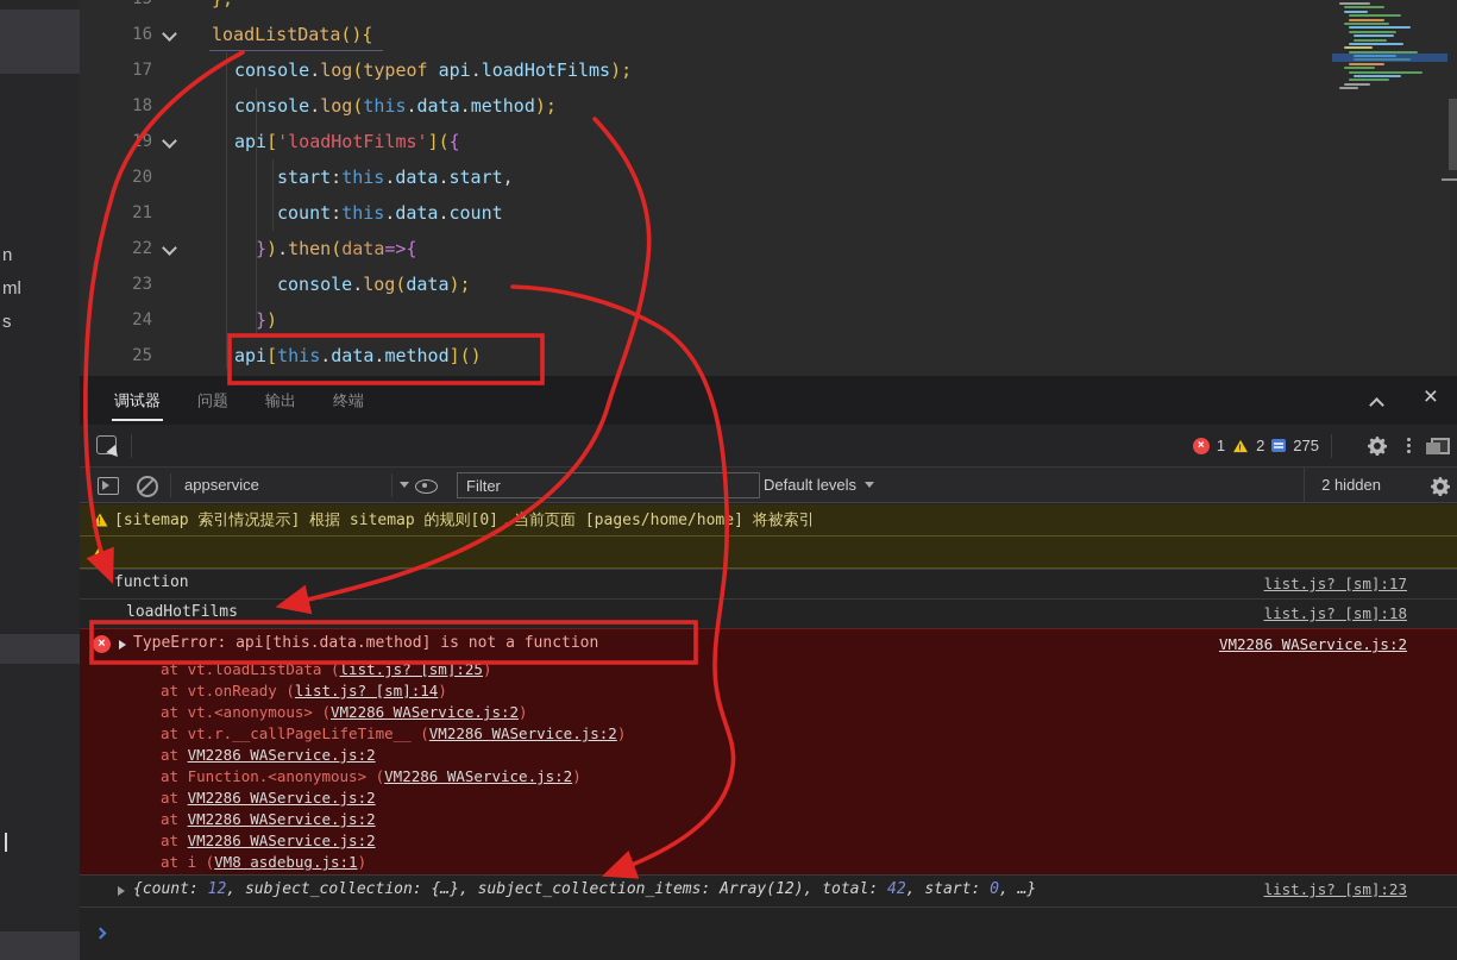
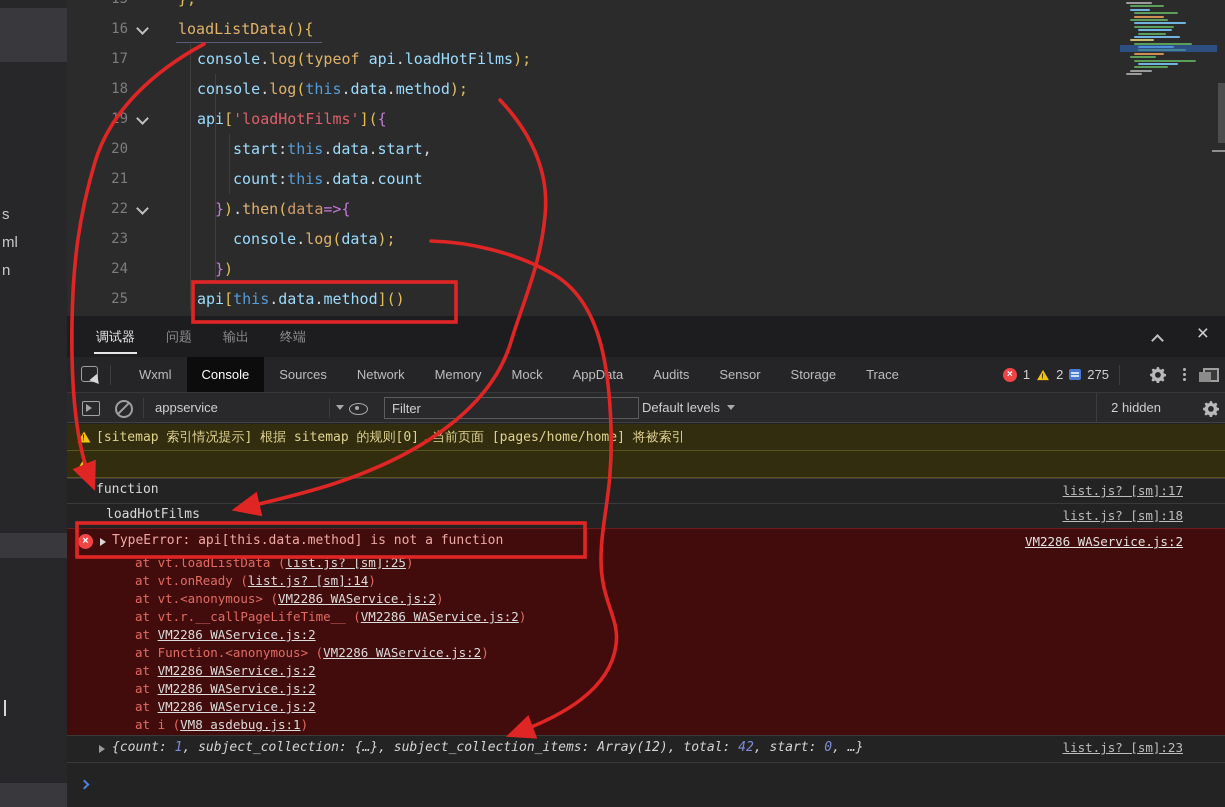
  16
  loadListData(){
  17
  console.log(typeof api.loadHotFilms);
  18
  console.log(this.data.method);
  api['loadHotFilms']({
  20
  start:this.data.start,
  21
  count:this.data.count
  22
  }).then(data=>{
  23
  console.log(data);
  24
  })
  25
  api[this.data.method]()
- n
+ s
  ml
- s
+ n
  调试器
  问题
  输出
  终端
  ×
+ Wxml
+ Console
+ Sources
+ Network
+ Memory
+ Mock
+ AppData
+ Audits
+ Sensor
+ Storage
+ Trace
  ×
  1
  2
  275
  appservice
  Filter
  Default levels
  2 hidden
  [sitemap 索引情况提示] 根据 sitemap 的规则[0]，当前页面 [pages/home/home] 将被索引
  function
  list.js? [sm]:17
  loadHotFilms
  list.js? [sm]:18
  ×
  TypeError: api[this.data.method] is not a function
  VM2286 WAService.js:2
  at vt.loadListData (list.js? [sm]:25)
  at vt.onReady (list.js? [sm]:14)
  at vt.<anonymous> (VM2286 WAService.js:2)
  at vt.r.__callPageLifeTime__ (VM2286 WAService.js:2)
  at VM2286 WAService.js:2
  at Function.<anonymous> (VM2286 WAService.js:2)
  at VM2286 WAService.js:2
  at VM2286 WAService.js:2
  at VM2286 WAService.js:2
  at i (VM8 asdebug.js:1)
- {count: 12, subject_collection: {…}, subject_collection_items: Array(12), total: 42, start: 0, …}
+ {count: 1, subject_collection: {…}, subject_collection_items: Array(12), total: 42, start: 0, …}
  list.js? [sm]:23
